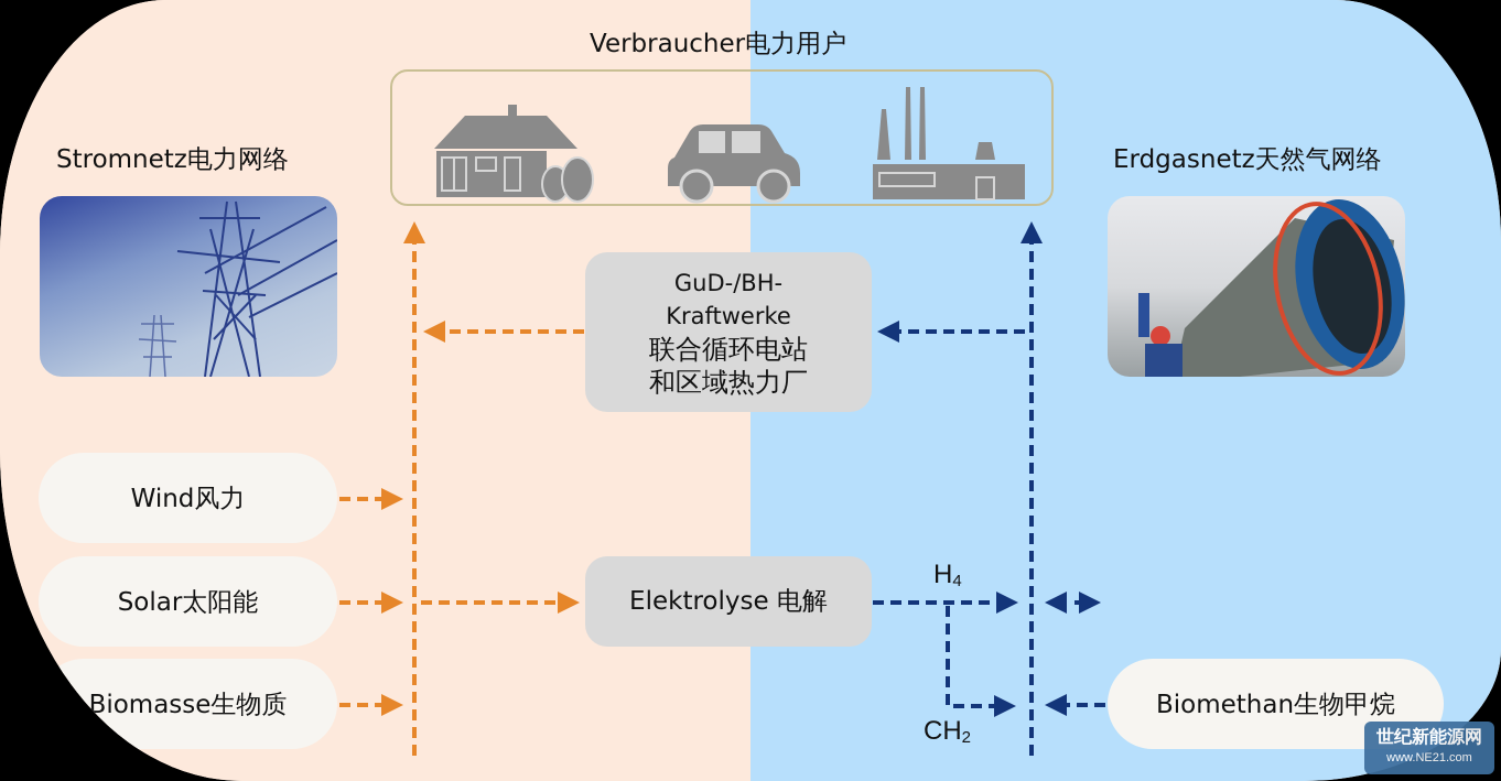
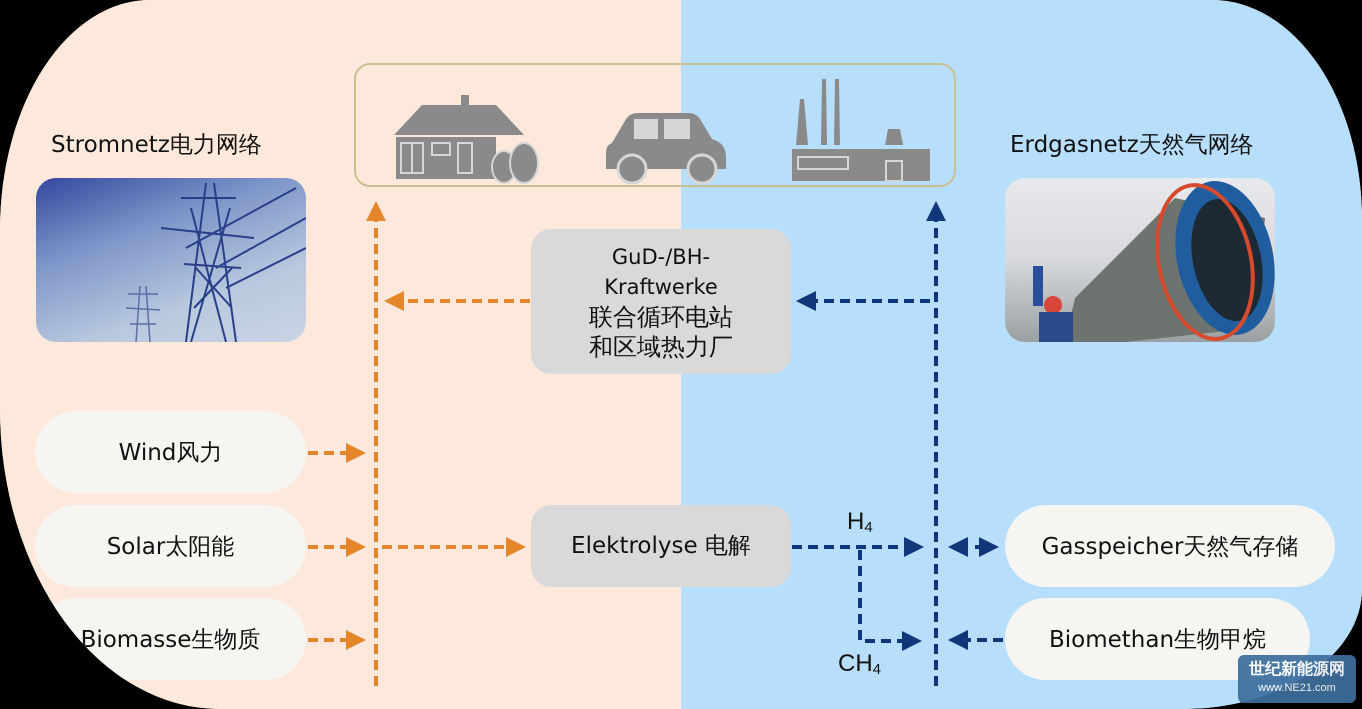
- Verbraucher电力用户
  Stromnetz电力网络
  Erdgasnetz天然气网络
  GuD-/BH-
  Kraftwerke
  联合循环电站
  和区域热力厂
  Elektrolyse 电解
  Wind风力
  Solar太阳能
  Biomasse生物质
+ Gasspeicher天然气存储
  Biomethan生物甲烷
  H4
- CH2
+ CH4
  世纪新能源网
  www.NE21.com
